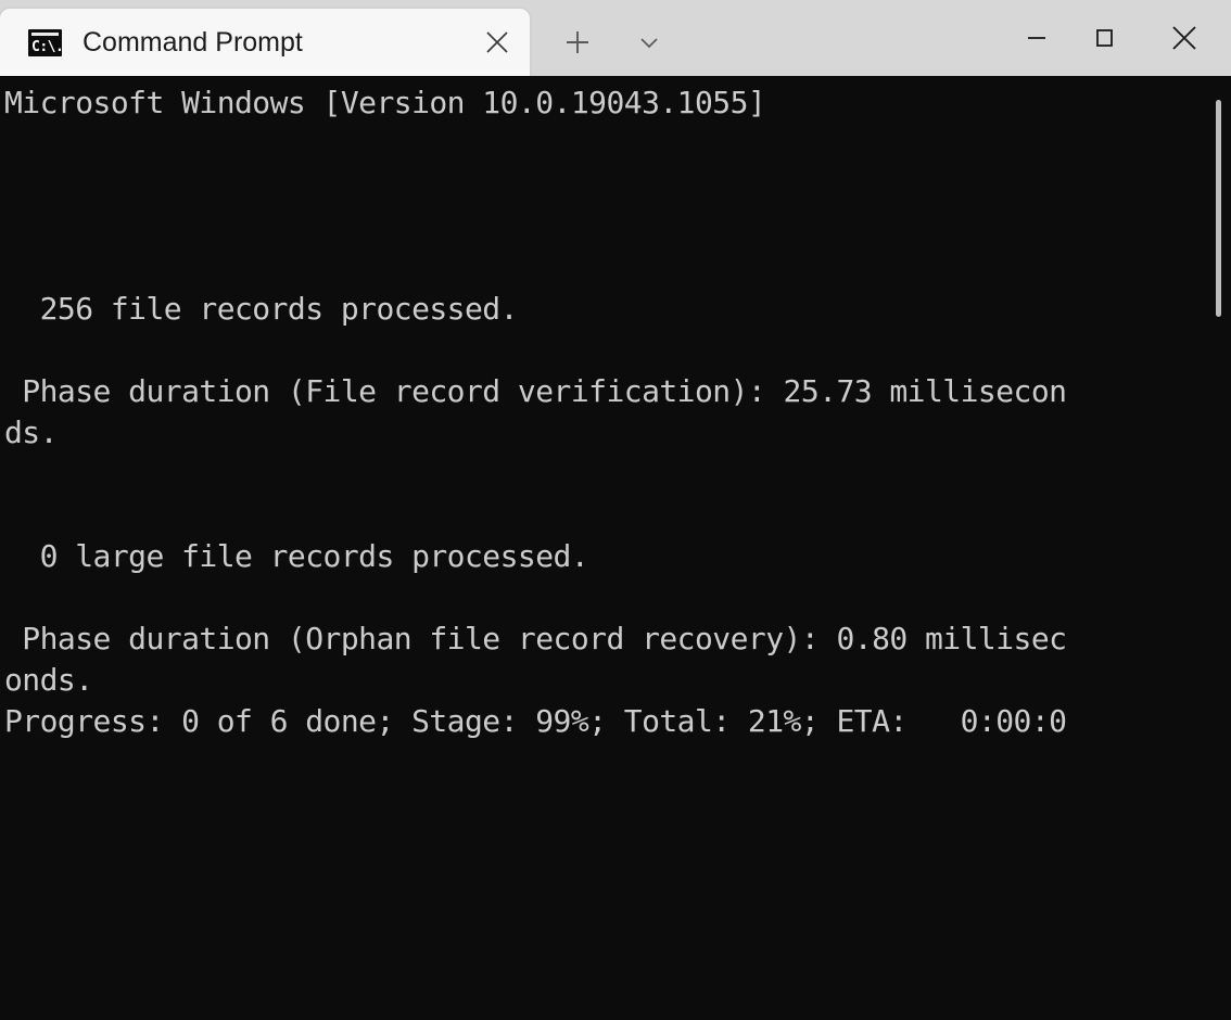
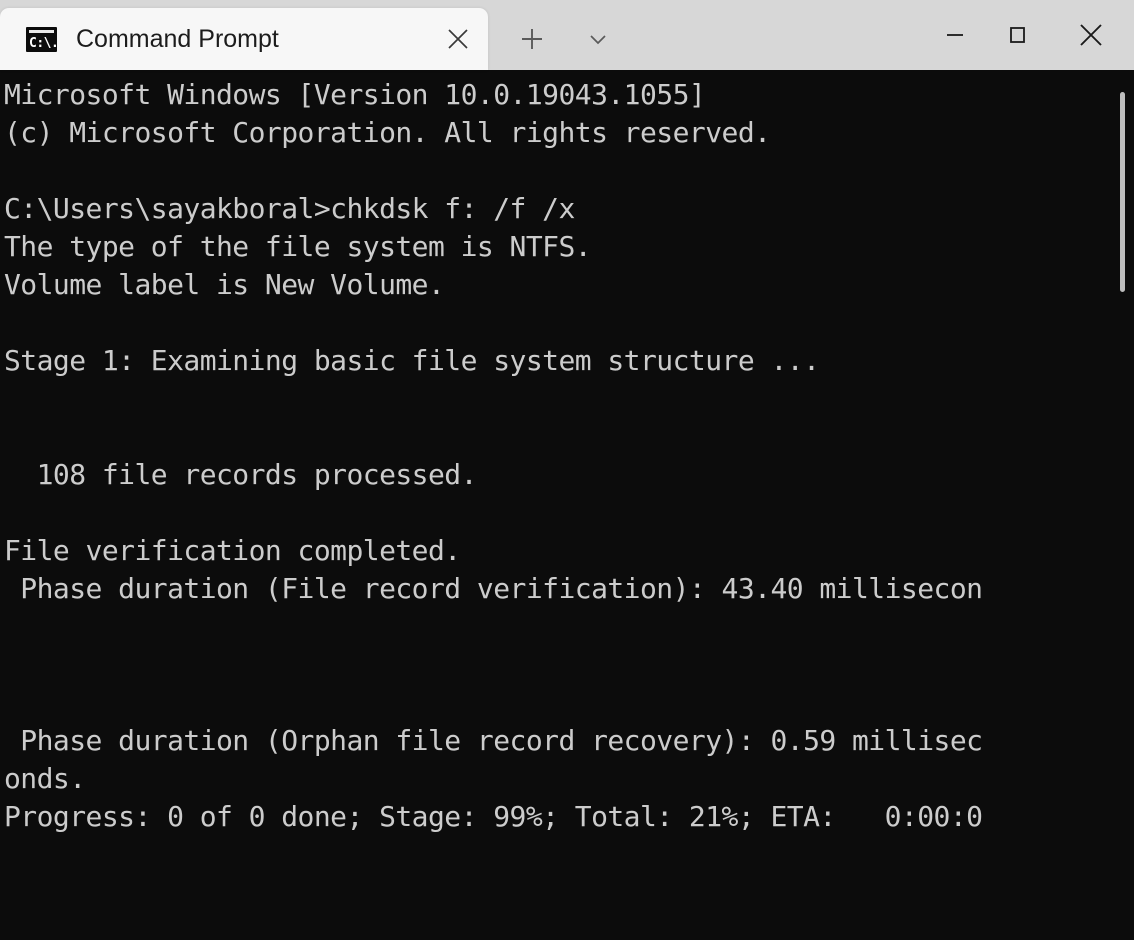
  C:\.
  Command Prompt
  Microsoft Windows [Version 10.0.19043.1055]
+ (c) Microsoft Corporation. All rights reserved.
+ C:\Users\sayakboral>chkdsk f: /f /x
+ The type of the file system is NTFS.
+ Volume label is New Volume.
+ Stage 1: Examining basic file system structure ...
- 256 file records processed.
+ 108 file records processed.
+ File verification completed.
- Phase duration (File record verification): 25.73 millisecon
+ Phase duration (File record verification): 43.40 millisecon
- ds.
- 0 large file records processed.
- Phase duration (Orphan file record recovery): 0.80 millisec
+ Phase duration (Orphan file record recovery): 0.59 millisec
  onds.
- Progress: 0 of 6 done; Stage: 99%; Total: 21%; ETA: 0:00:0
+ Progress: 0 of 0 done; Stage: 99%; Total: 21%; ETA: 0:00:0
